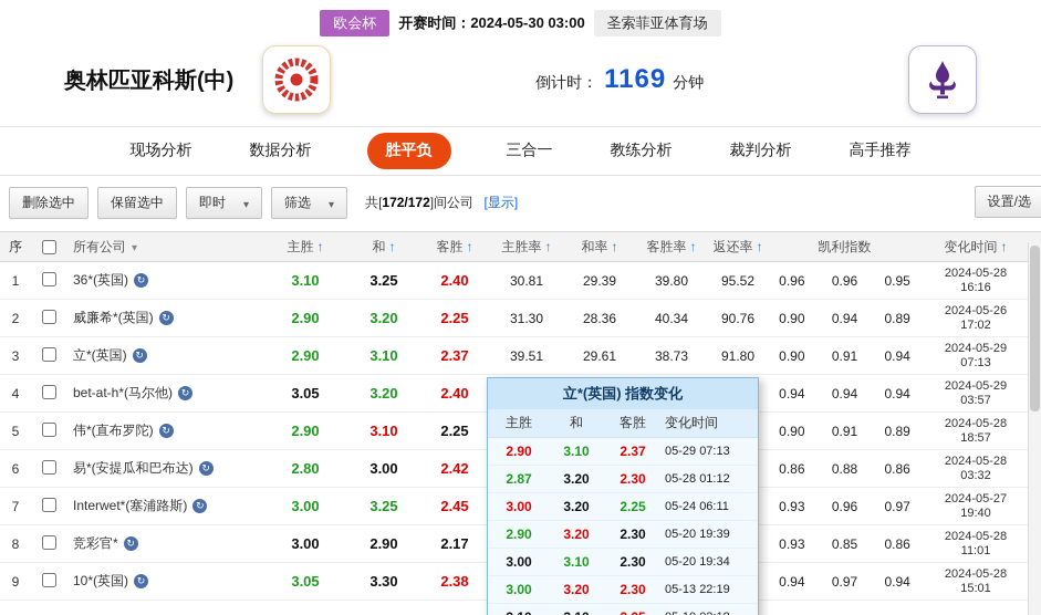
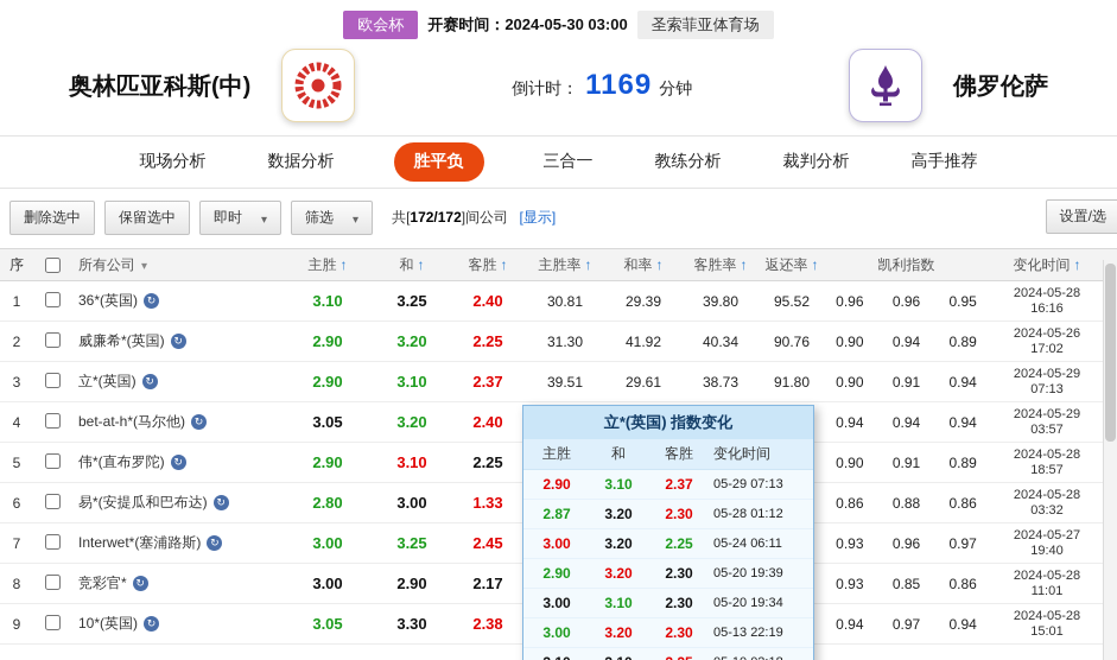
  欧会杯
  开赛时间：2024-05-30 03:00
  圣索菲亚体育场
  奥林匹亚科斯(中)
  倒计时：
  1169
  分钟
+ 佛罗伦萨
  现场分析
  数据分析
  胜平负
  三合一
  教练分析
  裁判分析
  高手推荐
  删除选中
  保留选中
  即时
  筛选
  共[172/172]间公司 [显示]
  设置/选
  序
  所有公司
  主胜
  和
  客胜
  主胜率
  和率
  客胜率
  返还率
  凯利指数
  变化时间
  1
  36*(英国)
  3.10
  3.25
  2.40
  30.81
  29.39
  39.80
  95.52
  0.96
  0.96
  0.95
  2024-05-28
  16:16
  2
  威廉希*(英国)
  2.90
  3.20
  2.25
  31.30
- 28.36
+ 41.92
  40.34
  90.76
  0.90
  0.94
  0.89
  2024-05-26
  17:02
  3
  立*(英国)
  2.90
  3.10
  2.37
  39.51
  29.61
  38.73
  91.80
  0.90
  0.91
  0.94
  2024-05-29
  07:13
  4
  bet-at-h*(马尔他)
  3.05
  3.20
  2.40
  0.94
  0.94
  0.94
  2024-05-29
  03:57
  5
  伟*(直布罗陀)
  2.90
  3.10
  2.25
  0.90
  0.91
  0.89
  2024-05-28
  18:57
  6
  易*(安提瓜和巴布达)
  2.80
  3.00
- 2.42
+ 1.33
  0.86
  0.88
  0.86
  2024-05-28
  03:32
  7
  Interwet*(塞浦路斯)
  3.00
  3.25
  2.45
  0.93
  0.96
  0.97
  2024-05-27
  19:40
  8
  竞彩官*
  3.00
  2.90
  2.17
  0.93
  0.85
  0.86
  2024-05-28
  11:01
  9
  10*(英国)
  3.05
  3.30
  2.38
  0.94
  0.97
  0.94
  2024-05-28
  15:01
  立*(英国) 指数变化
  主胜
  和
  客胜
  变化时间
  2.90
  3.10
  2.37
  05-29 07:13
  2.87
  3.20
  2.30
  05-28 01:12
  3.00
  3.20
  2.25
  05-24 06:11
  2.90
  3.20
  2.30
  05-20 19:39
  3.00
  3.10
  2.30
  05-20 19:34
  3.00
  3.20
  2.30
  05-13 22:19
